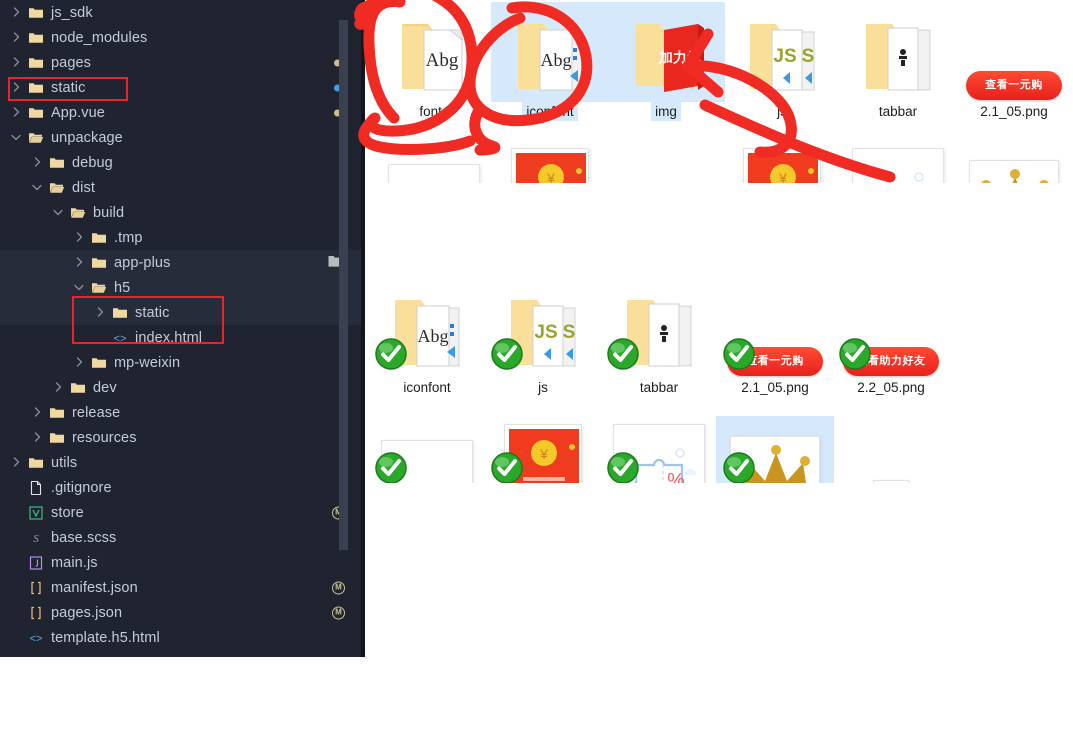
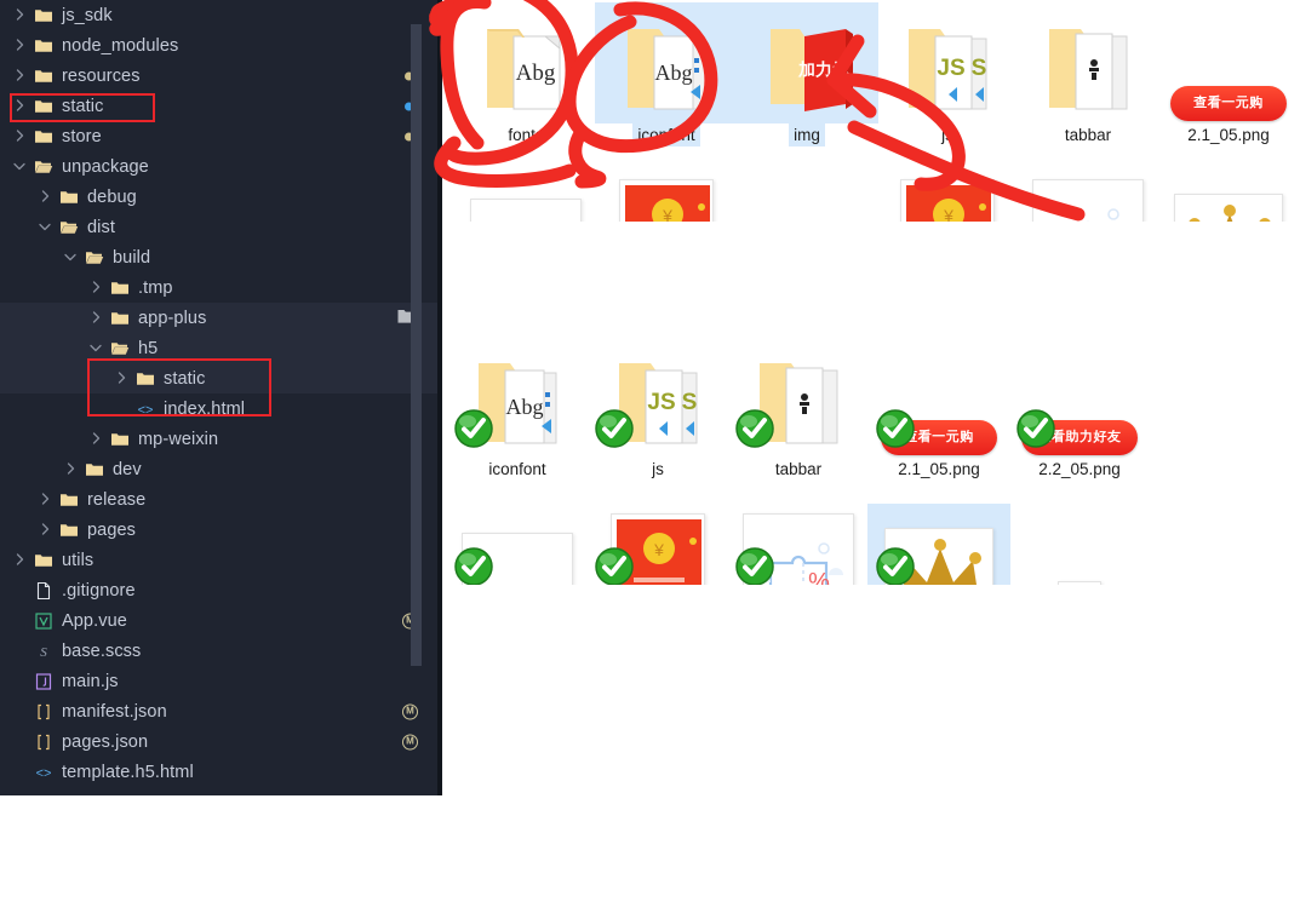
  js_sdk
  node_modules
- pages
+ resources
  static
- App.vue
+ store
  unpackage
  debug
  dist
  build
  .tmp
  app-plus
  h5
  static
  <>
  index.html
  mp-weixin
  dev
  release
- resources
+ pages
  utils
  .gitignore
- store
+ App.vue
  S
  base.scss
  main.js
  manifest.json
  M
  pages.json
  M
  <>
  template.h5.html
  Abg
  font
  Abg
  img
  JS
  S
  tabbar
  查看一元购
  2.1_05.png
  ¥
  ¥
  Abg
  iconfont
  JS
  S
  js
  tabbar
  看一元购
  2.1_05.png
  看助力好友
  2.2_05.png
  ¥
  %
